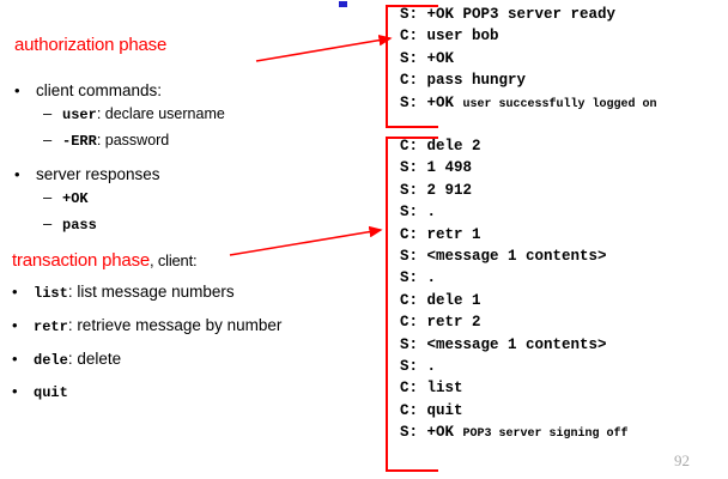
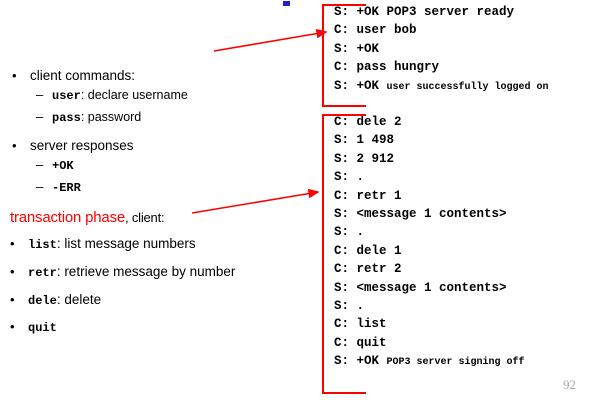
- authorization phase
  •
  client commands:
  –
  user
  : declare username
  –
- -ERR
+ pass
  : password
  •
  server responses
  –
  +OK
  –
- pass
+ -ERR
  transaction phase, client:
  •
  list
  : list message numbers
  •
  retr
  : retrieve message by number
  •
  dele
  : delete
  •
  quit
  S: +OK POP3 server ready
  C: user bob
  S: +OK
  C: pass hungry
  S: +OK user successfully logged on
  C: dele 2
  S: 1 498
  S: 2 912
  S: .
  C: retr 1
  S: <message 1 contents>
  S: .
  C: dele 1
  C: retr 2
  S: <message 1 contents>
  S: .
  C: list
  C: quit
  S: +OK POP3 server signing off
  92
